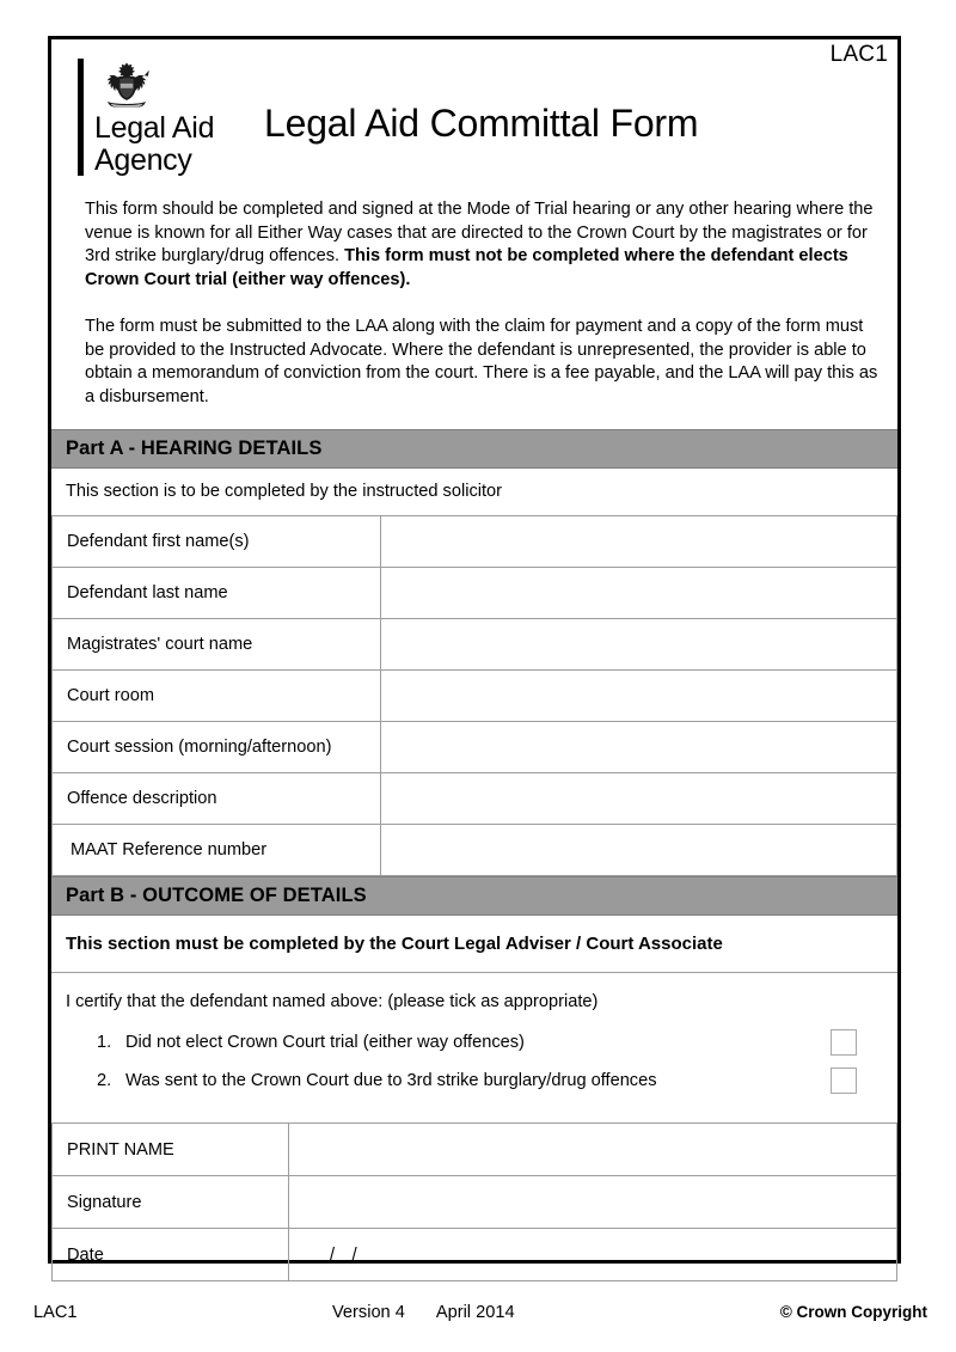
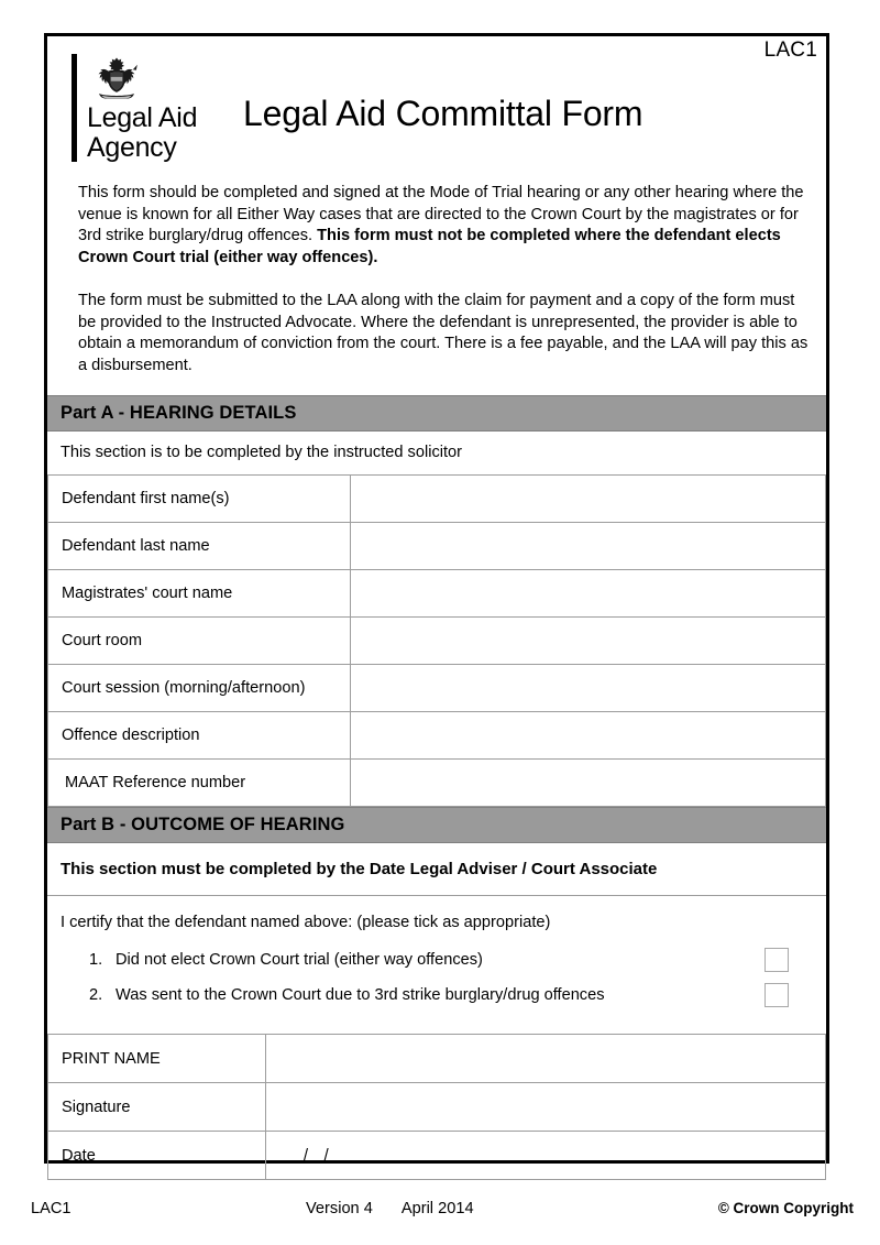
  LAC1
  Legal Aid
  Agency
  Legal Aid Committal Form
  This form should be completed and signed at the Mode of Trial hearing or any other hearing where the venue is known for all Either Way cases that are directed to the Crown Court by the magistrates or for 3rd strike burglary/drug offences. This form must not be completed where the defendant elects Crown Court trial (either way offences).
  The form must be submitted to the LAA along with the claim for payment and a copy of the form must be provided to the Instructed Advocate. Where the defendant is unrepresented, the provider is able to obtain a memorandum of conviction from the court. There is a fee payable, and the LAA will pay this as a disbursement.
  Part A - HEARING DETAILS
  This section is to be completed by the instructed solicitor
  Defendant first name(s)
  Defendant last name
  Magistrates' court name
  Court room
  Court session (morning/afternoon)
  Offence description
  MAAT Reference number
- Part B - OUTCOME OF DETAILS
+ Part B - OUTCOME OF HEARING
- This section must be completed by the Court Legal Adviser / Court Associate
+ This section must be completed by the Date Legal Adviser / Court Associate
  I certify that the defendant named above: (please tick as appropriate)
  1.
  Did not elect Crown Court trial (either way offences)
  2.
  Was sent to the Crown Court due to 3rd strike burglary/drug offences
  PRINT NAME
  Signature
  Date	/ /
  LAC1
  Version 4 April 2014
  © Crown Copyright
